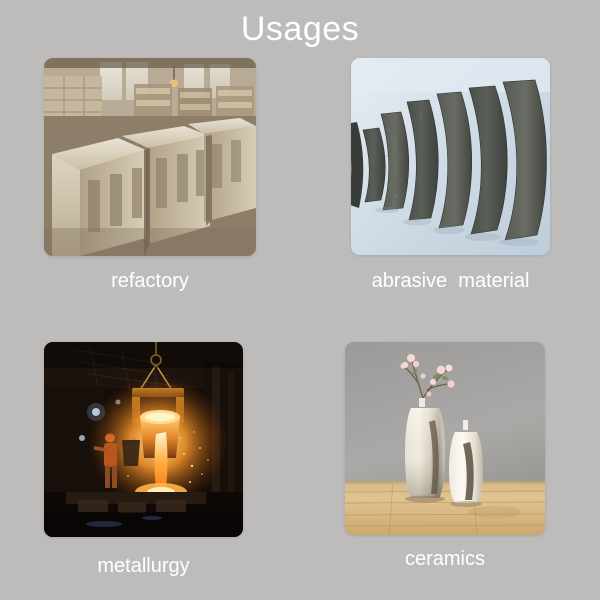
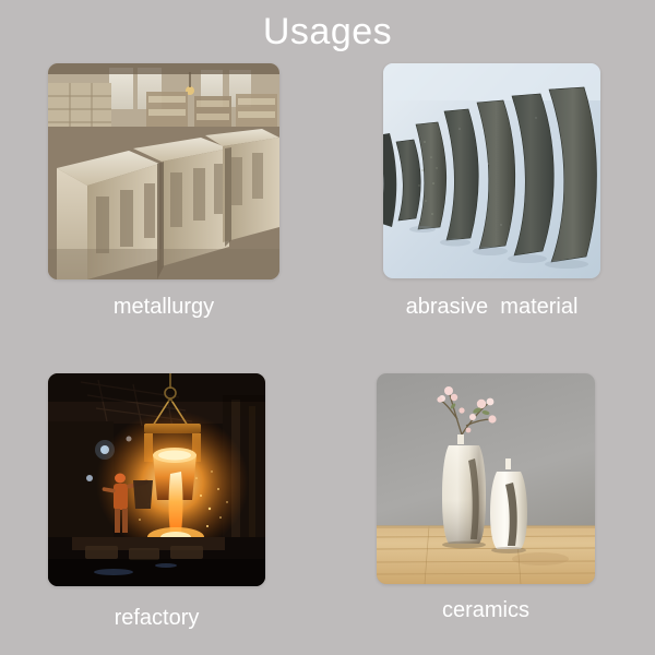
  Usages
- refactory
+ metallurgy
  abrasive material
- metallurgy
+ refactory
  ceramics
